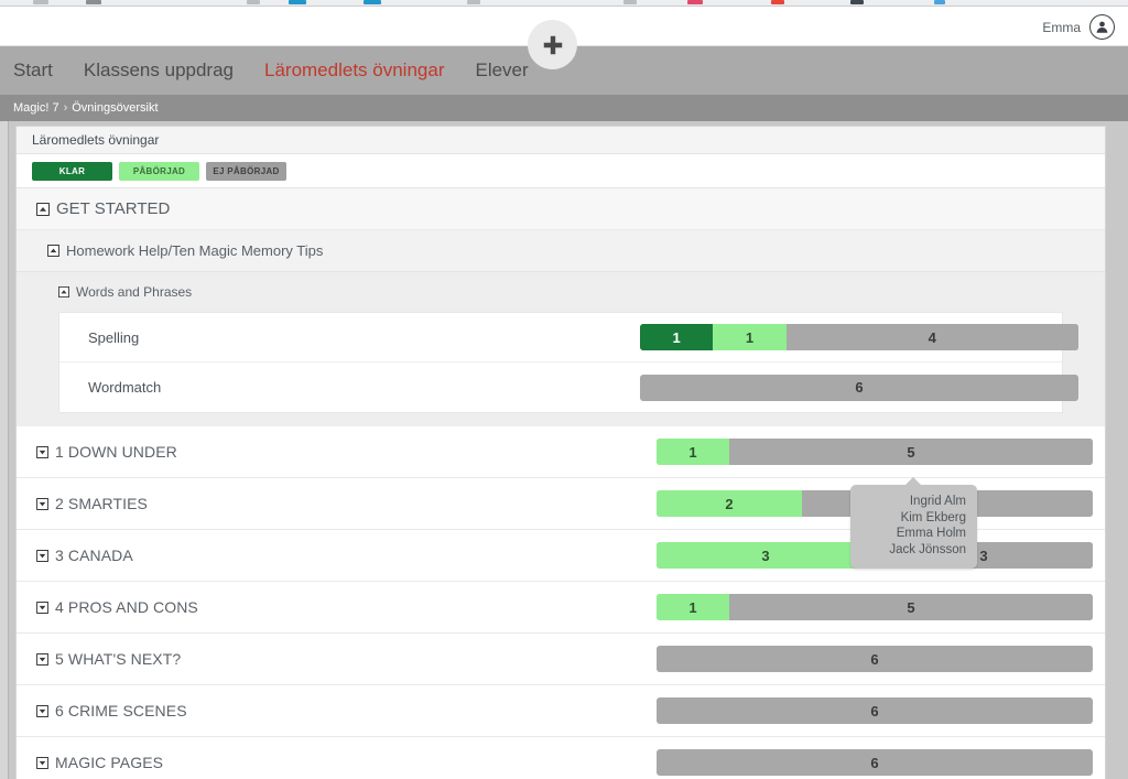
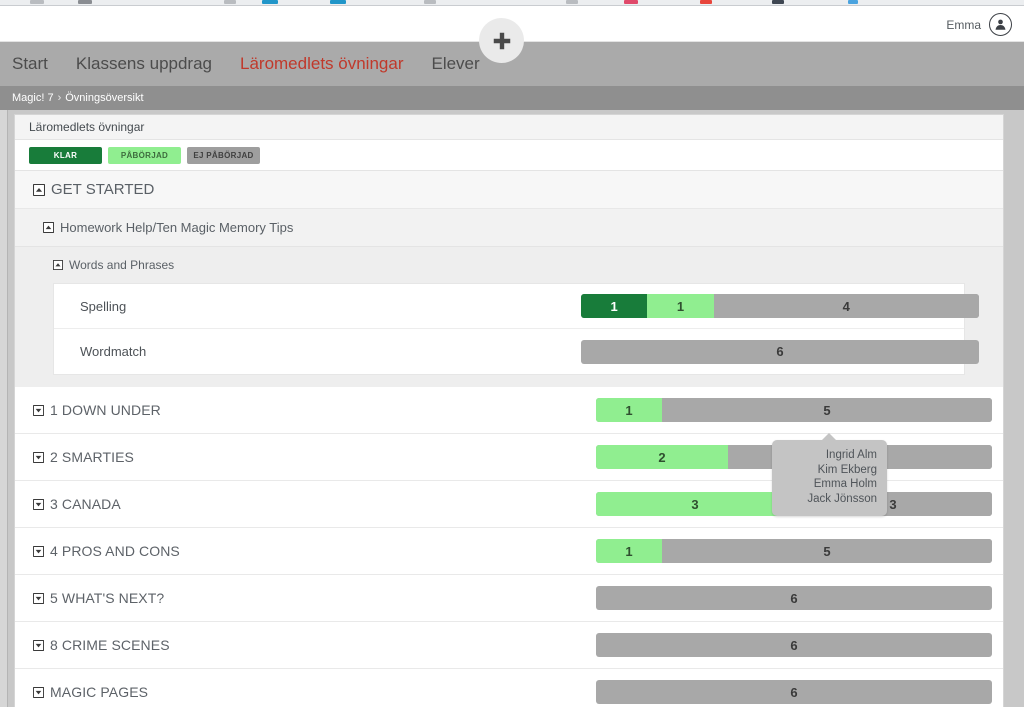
  Emma
  Start
  Klassens uppdrag
  Läromedlets övningar
  Elever
  Magic! 7 › Övningsöversikt
  Läromedlets övningar
  KLAR
  PÅBÖRJAD
  EJ PÅBÖRJAD
  GET STARTED
  Homework Help/Ten Magic Memory Tips
  Words and Phrases
  Spelling
  1
  1
  4
  Wordmatch
  6
  1 DOWN UNDER
  1
  5
  2 SMARTIES
  2
  3 CANADA
  3
  3
  4 PROS AND CONS
  1
  5
  5 WHAT'S NEXT?
  6
- 6 CRIME SCENES
+ 8 CRIME SCENES
  6
  MAGIC PAGES
  6
  Ingrid Alm
  Kim Ekberg
  Emma Holm
  Jack Jönsson
